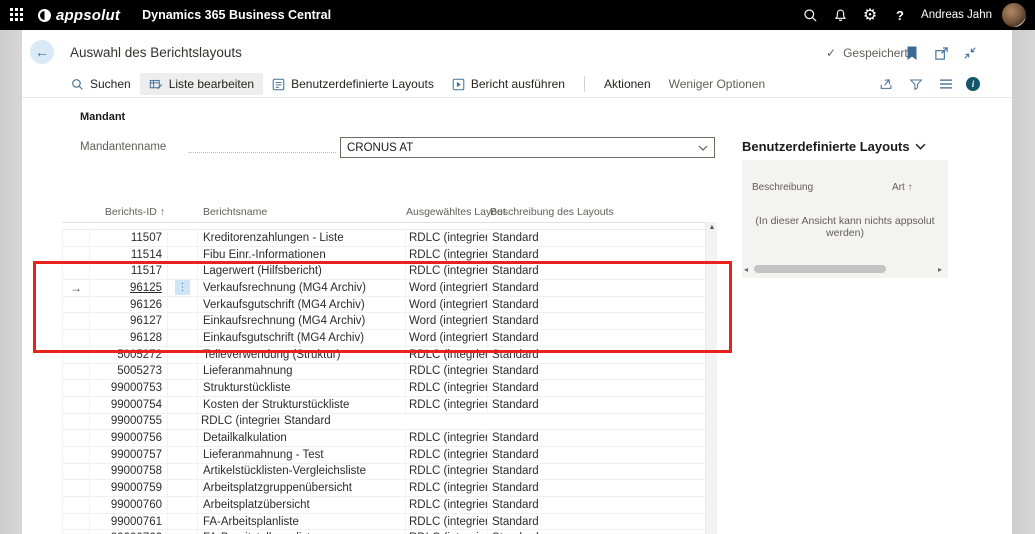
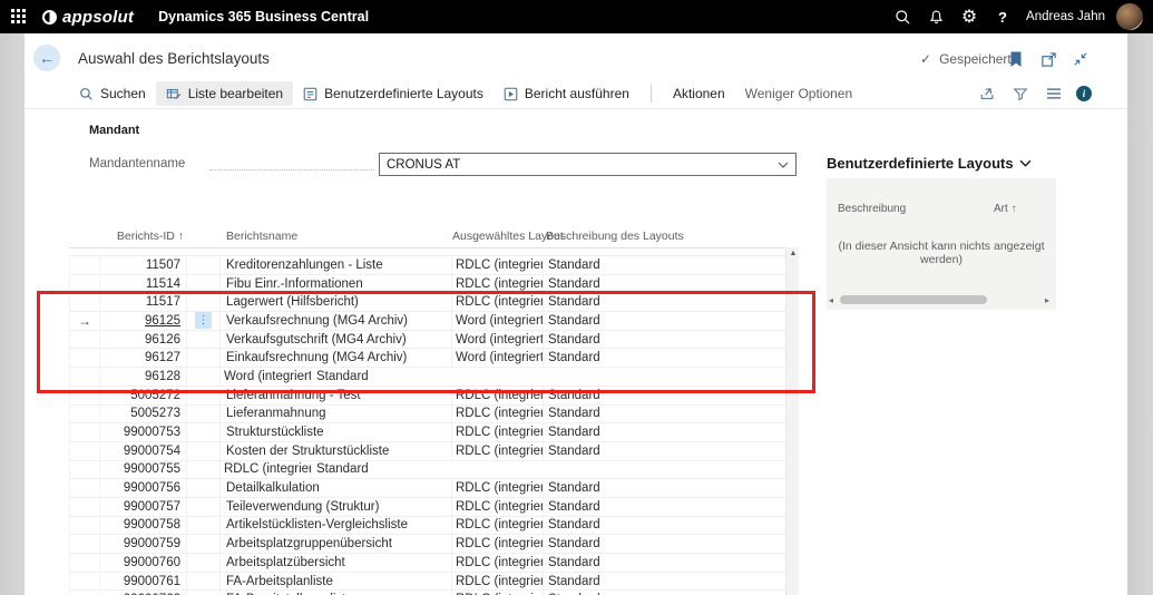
  appsolut
  Dynamics 365 Business Central
  ⚙
  ?
  Andreas Jahn
  ←
  Auswahl des Berichtslayouts
  ✓
  Gespeichert
  Suchen
  Liste bearbeiten
  Benutzerdefinierte Layouts
  Bericht ausführen
  Aktionen
  Weniger Optionen
  i
  Mandant
  Mandantenname
  CRONUS AT
  Benutzerdefinierte Layouts
  Beschreibung
  Art ↑
- (In dieser Ansicht kann nichts appsolut werden)
+ (In dieser Ansicht kann nichts angezeigt werden)
  ◂
  ▸
  Berichts-ID ↑
  Berichtsname
  Ausgewähltes Layout
  Beschreibung des Layouts
  11507
  Kreditorenzahlungen - Liste
  RDLC (integrier
  Standard
  11514
  Fibu Einr.-Informationen
  RDLC (integrier
  Standard
  11517
  Lagerwert (Hilfsbericht)
  RDLC (integrier
  Standard
  →
  96125
  ⋮
  Verkaufsrechnung (MG4 Archiv)
  Word (integriert
  Standard
  96126
  Verkaufsgutschrift (MG4 Archiv)
  Word (integriert
  Standard
  96127
  Einkaufsrechnung (MG4 Archiv)
  Word (integriert
  Standard
  96128
- Einkaufsgutschrift (MG4 Archiv)
  Word (integriert
  Standard
  5005272
- Teileverwendung (Struktur)
+ Lieferanmahnung - Test
  RDLC (integrier
  Standard
  5005273
  Lieferanmahnung
  RDLC (integrier
  Standard
  99000753
  Strukturstückliste
  RDLC (integrier
  Standard
  99000754
  Kosten der Strukturstückliste
  RDLC (integrier
  Standard
  99000755
  RDLC (integrier
  Standard
  99000756
  Detailkalkulation
  RDLC (integrier
  Standard
  99000757
- Lieferanmahnung - Test
+ Teileverwendung (Struktur)
  RDLC (integrier
  Standard
  99000758
  Artikelstücklisten-Vergleichsliste
  RDLC (integrier
  Standard
  99000759
  Arbeitsplatzgruppenübersicht
  RDLC (integrier
  Standard
  99000760
  Arbeitsplatzübersicht
  RDLC (integrier
  Standard
  99000761
  FA-Arbeitsplanliste
  RDLC (integrier
  Standard
